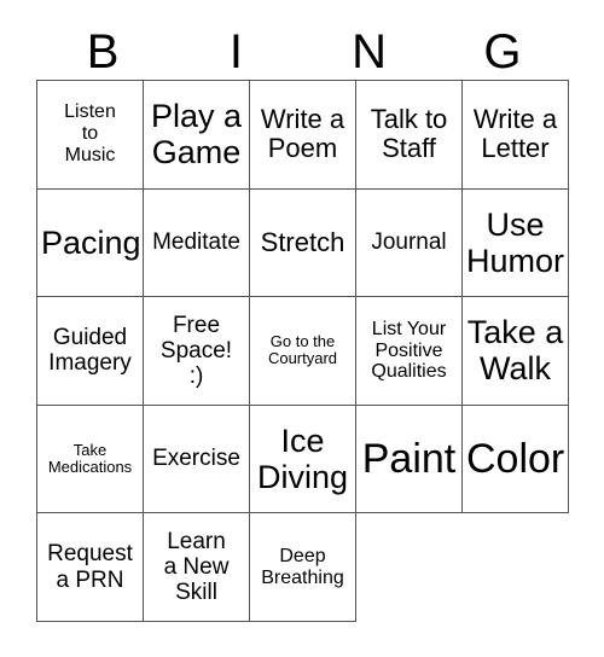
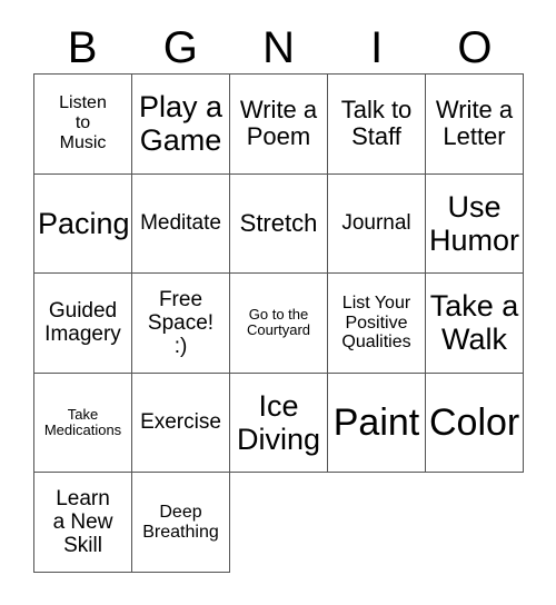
  B
- I
+ G
  N
- G
+ I
+ O
  Listen
  to
  Music
  Play a
  Game
  Write a
  Poem
  Talk to
  Staff
  Write a
  Letter
  Pacing
  Meditate
  Stretch
  Journal
  Use
  Humor
  Guided
  Imagery
  Free
  Space!
  :)
  Go to the
  Courtyard
  List Your
  Positive
  Qualities
  Take a
  Walk
  Take
  Medications
  Exercise
  Ice
  Diving
  Paint
  Color
- Request
- a PRN
  Learn
  a New
  Skill
  Deep
  Breathing
